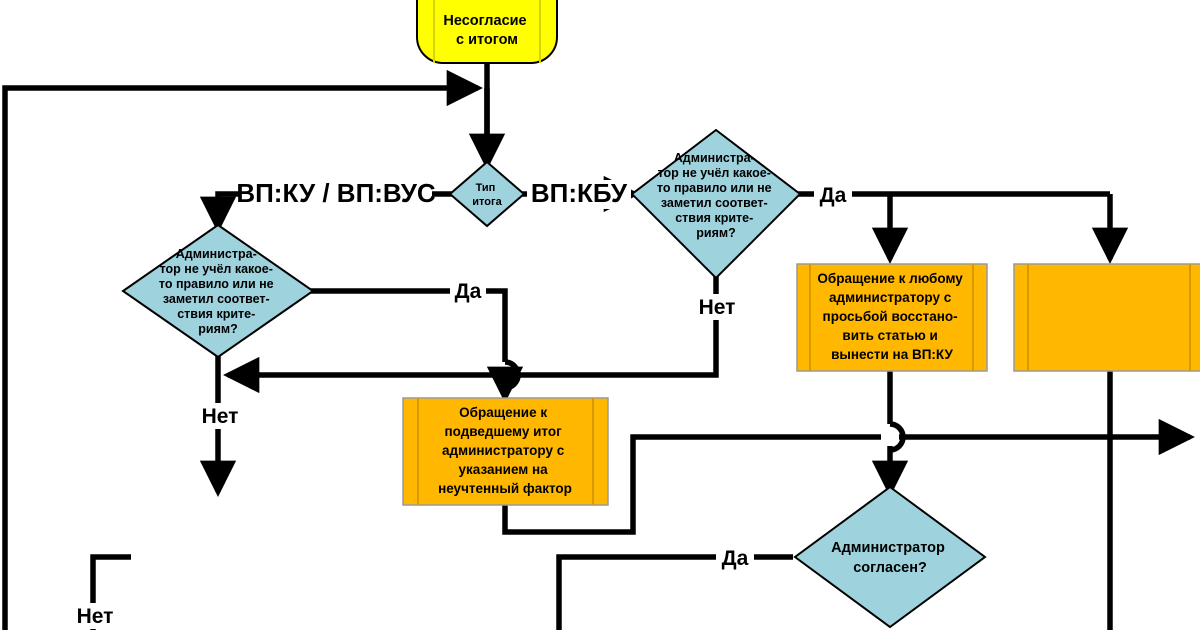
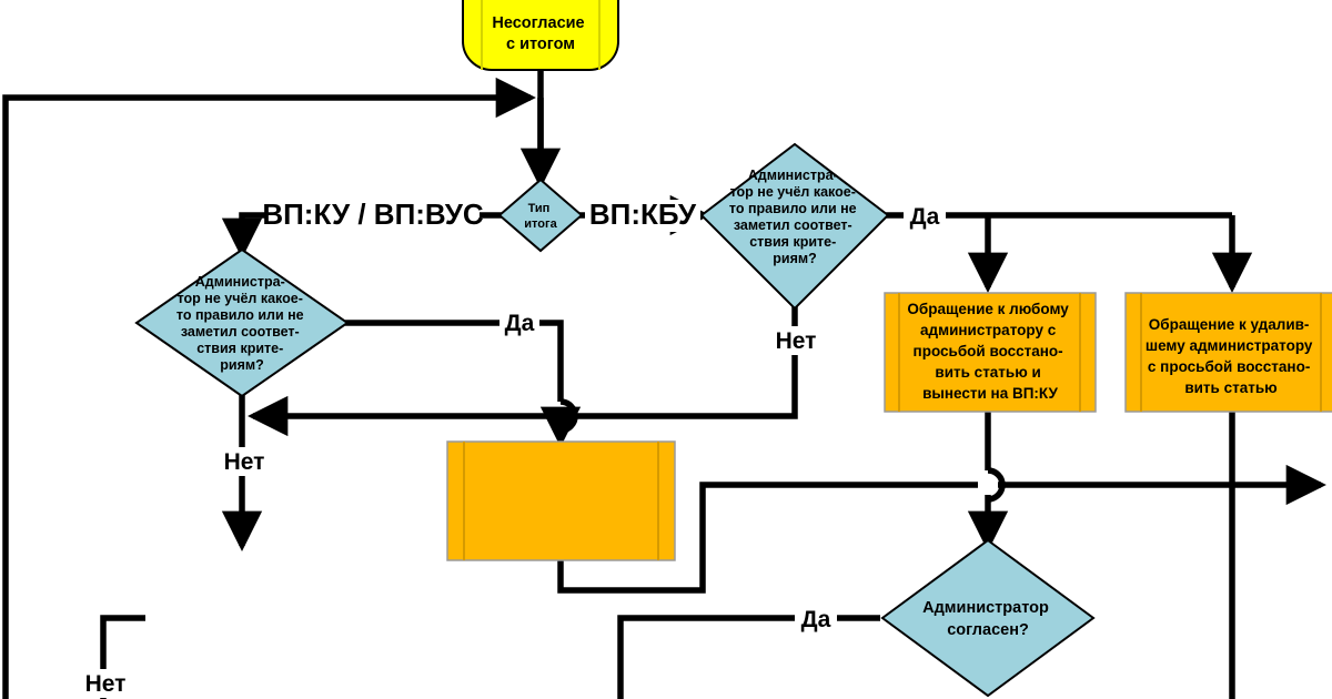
  Несогласие с итогом
  Тип итога
  Администра- тор не учёл какое- то правило или не заметил соответ- ствия крите- риям?
  Администра- тор не учёл какое- то правило или не заметил соответ- ствия крите- риям?
  Администратор согласен?
- Обращение к подведшему итог администратору с указанием на неучтенный фактор
  Обращение к любому администратору с просьбой восстано- вить статью и вынести на ВП:КУ
+ Обращение к удалив- шему администратору с просьбой восстано- вить статью
  ВП:КУ / ВП:ВУС
  ВП:КБУ
  Да
  Нет
  Да
  Нет
  Нет
  Да
